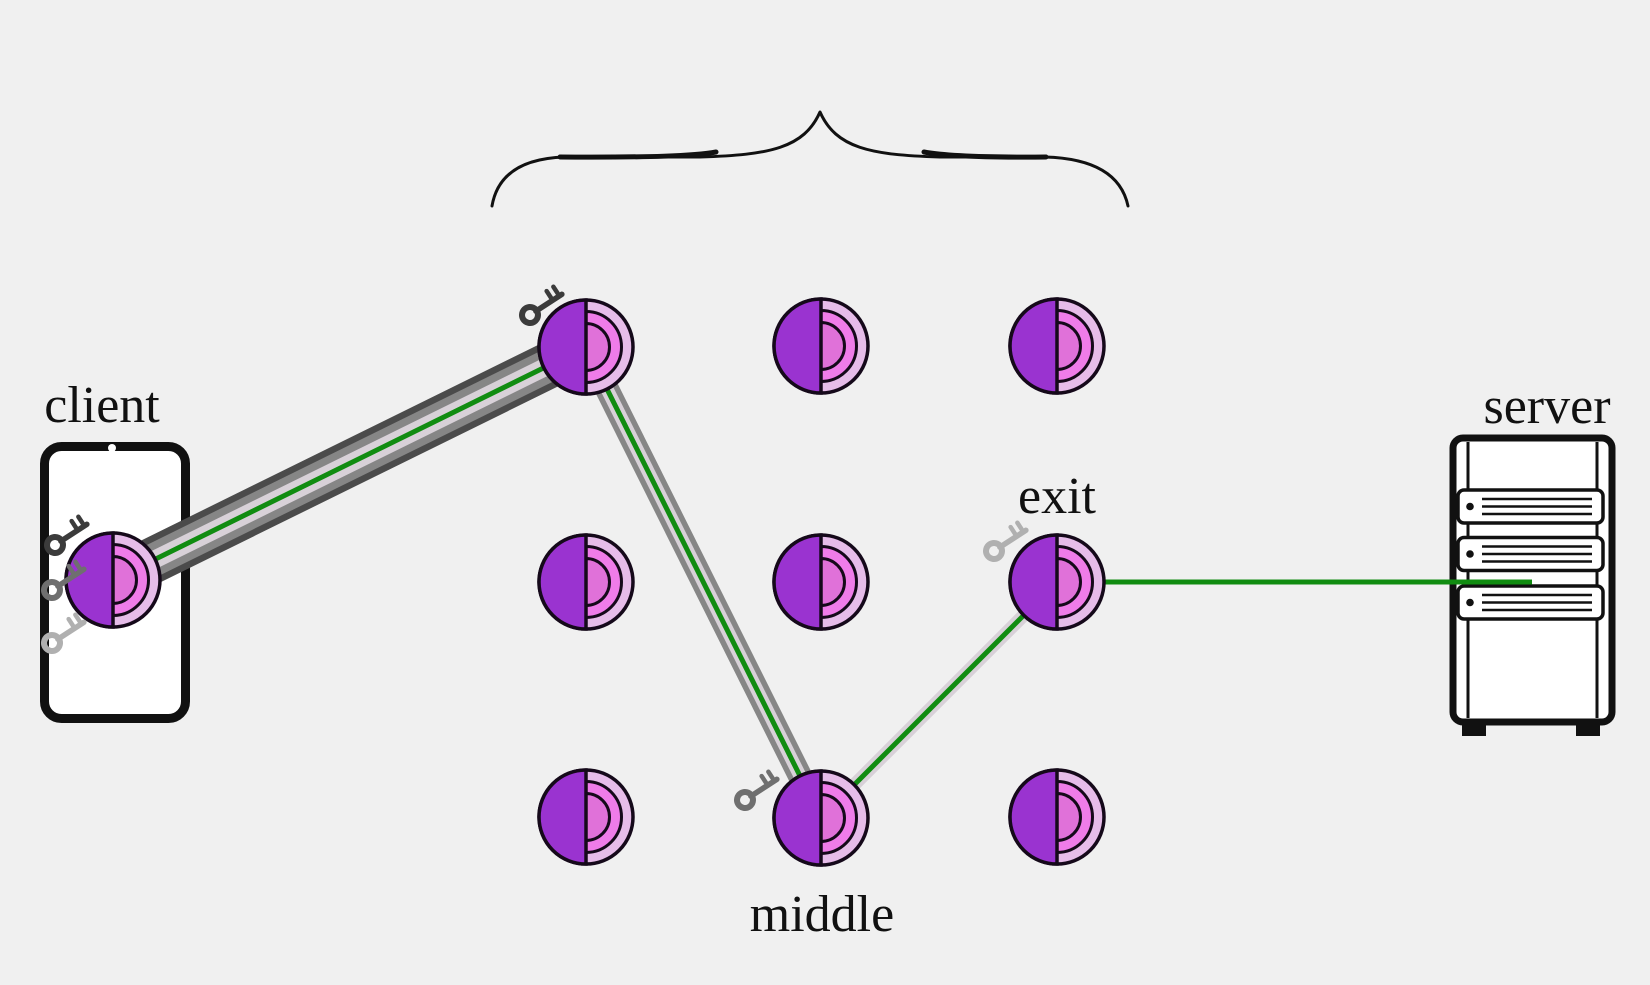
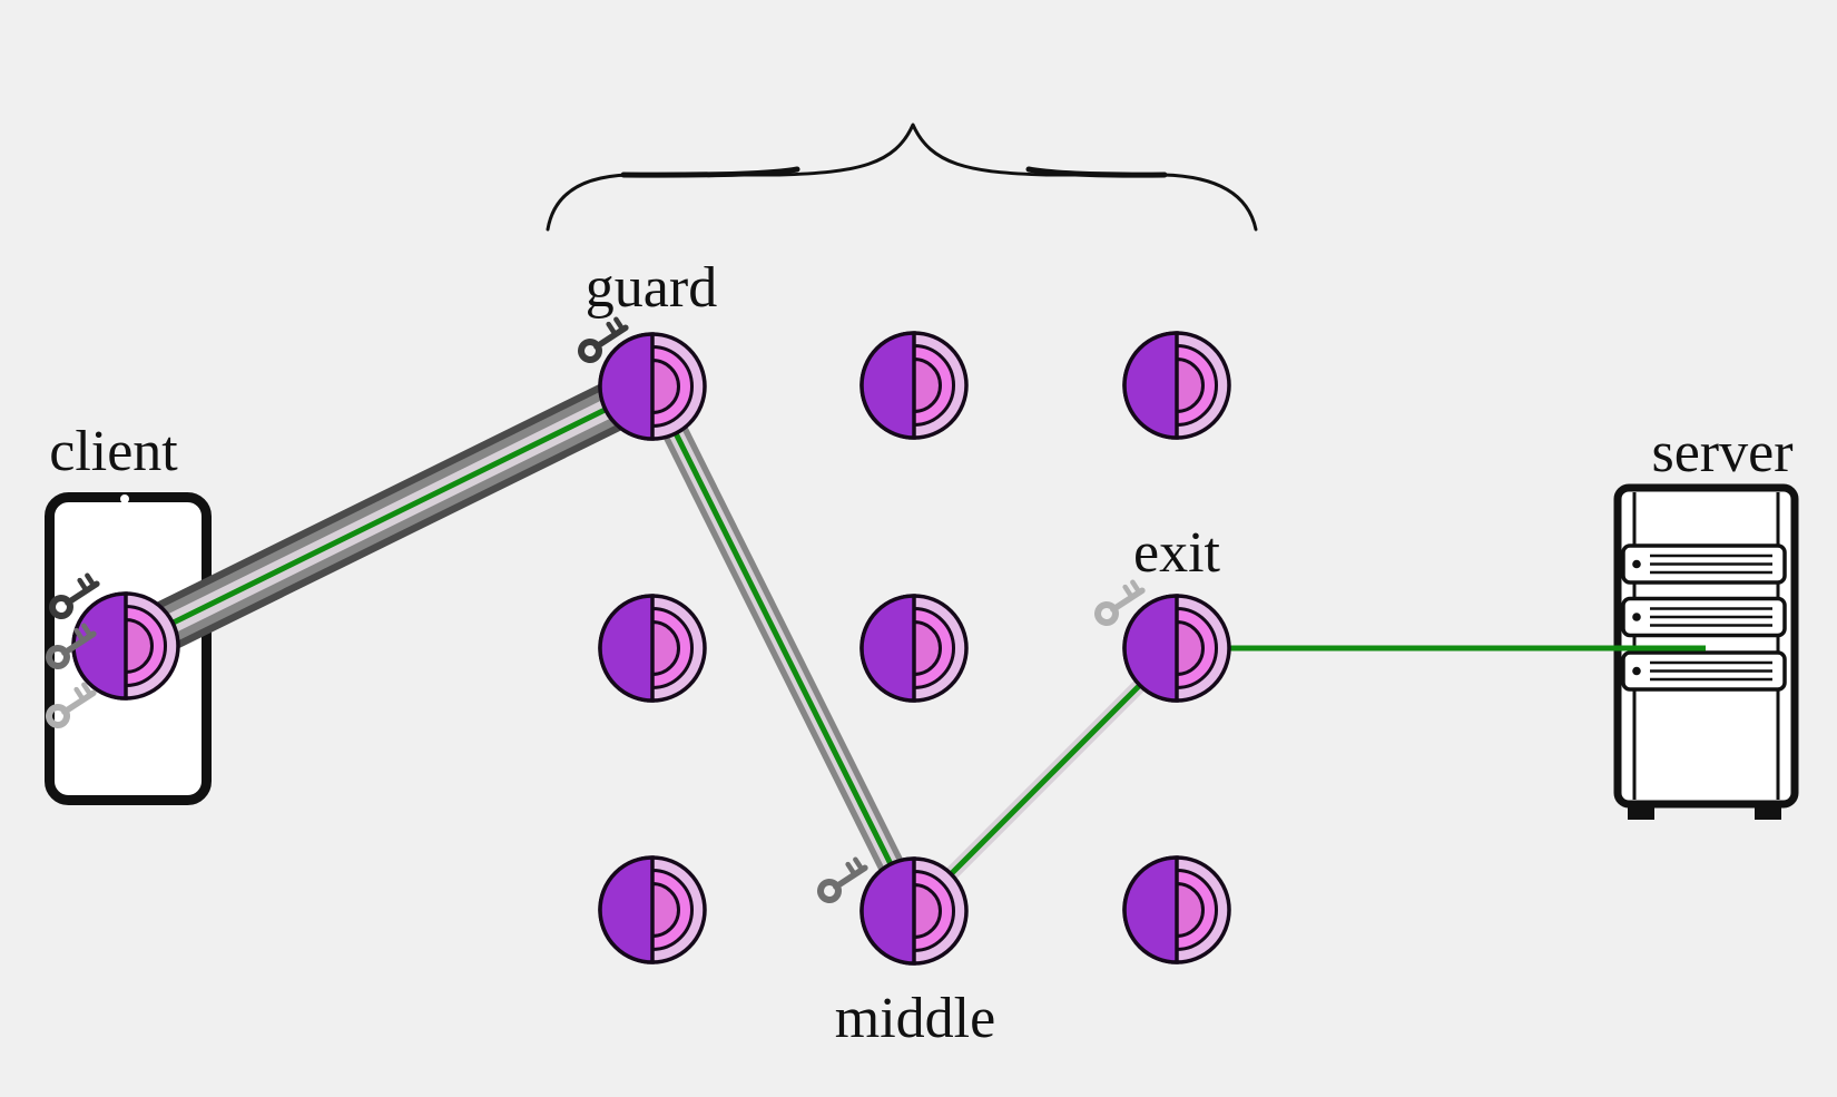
  client
+ guard
  exit
  middle
  server
